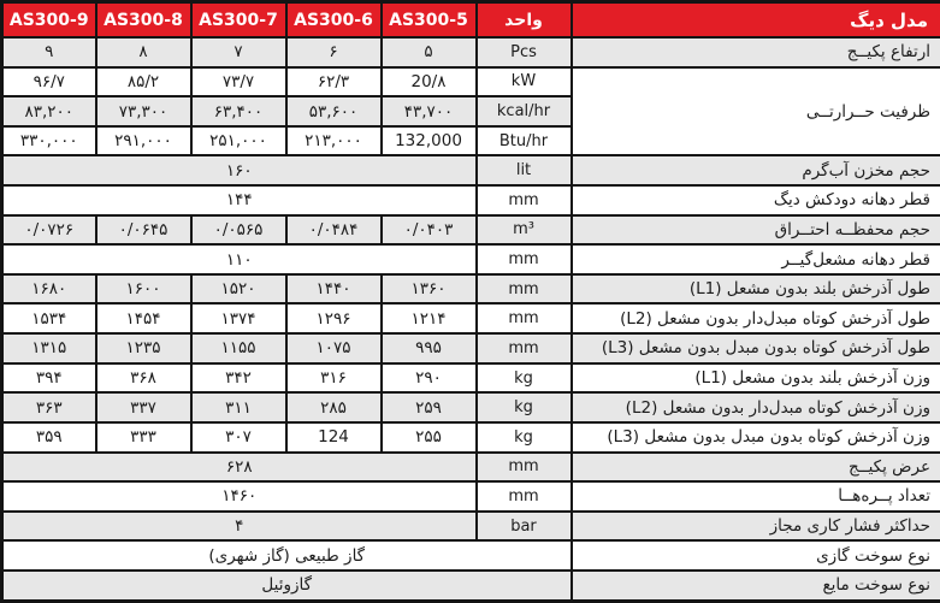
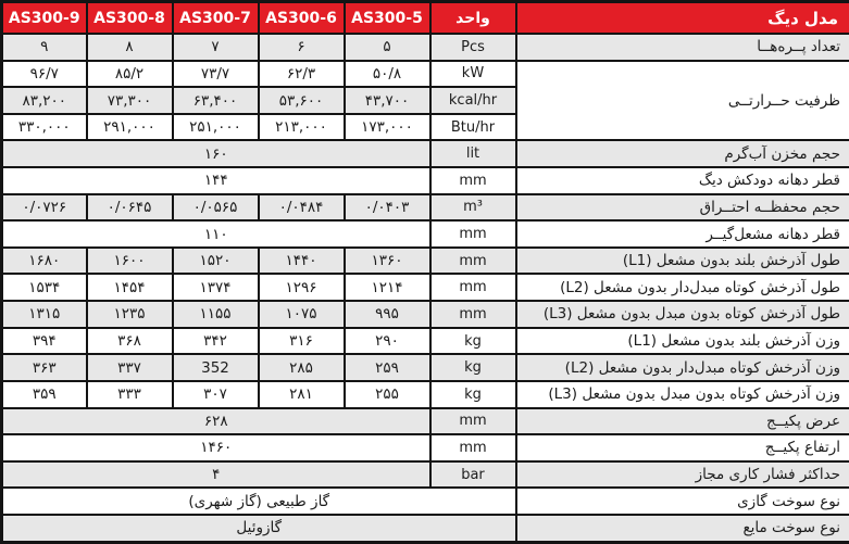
  AS300-9	AS300-8	AS300-7	AS300-6	AS300-5	واحد	مدل دیگ
- ۹	۸	۷	۶	۵	Pcs	ارتفاع پکیــج
+ ۹	۸	۷	۶	۵	Pcs	تعداد پــره‌هــا
- ۹۶/۷	۸۵/۲	۷۳/۷	۶۲/۳	20/۸	kW	ظرفیت حــرارتــی
+ ۹۶/۷	۸۵/۲	۷۳/۷	۶۲/۳	۵۰/۸	kW	ظرفیت حــرارتــی
  ۸۳,۲۰۰	۷۳,۳۰۰	۶۳,۴۰۰	۵۳,۶۰۰	۴۳,۷۰۰	kcal/hr
- ۳۳۰,۰۰۰	۲۹۱,۰۰۰	۲۵۱,۰۰۰	۲۱۳,۰۰۰	132,000	Btu/hr
+ ۳۳۰,۰۰۰	۲۹۱,۰۰۰	۲۵۱,۰۰۰	۲۱۳,۰۰۰	۱۷۳,۰۰۰	Btu/hr
  ۱۶۰	lit	حجم مخزن آب‌گرم
  ۱۴۴	mm	قطر دهانه دودکش دیگ
  ۰/۰۷۲۶	۰/۰۶۴۵	۰/۰۵۶۵	۰/۰۴۸۴	۰/۰۴۰۳	m³	حجم محفظــه احتــراق
  ۱۱۰	mm	قطر دهانه مشعل‌گیــر
  ۱۶۸۰	۱۶۰۰	۱۵۲۰	۱۴۴۰	۱۳۶۰	mm	طول آذرخش بلند بدون مشعل (L1)
  ۱۵۳۴	۱۴۵۴	۱۳۷۴	۱۲۹۶	۱۲۱۴	mm	طول آذرخش کوتاه مبدل‌دار بدون مشعل (L2)
  ۱۳۱۵	۱۲۳۵	۱۱۵۵	۱۰۷۵	۹۹۵	mm	طول آذرخش کوتاه بدون مبدل بدون مشعل (L3)
  ۳۹۴	۳۶۸	۳۴۲	۳۱۶	۲۹۰	kg	وزن آذرخش بلند بدون مشعل (L1)
- ۳۶۳	۳۳۷	۳۱۱	۲۸۵	۲۵۹	kg	وزن آذرخش کوتاه مبدل‌دار بدون مشعل (L2)
+ ۳۶۳	۳۳۷	352	۲۸۵	۲۵۹	kg	وزن آذرخش کوتاه مبدل‌دار بدون مشعل (L2)
- ۳۵۹	۳۳۳	۳۰۷	124	۲۵۵	kg	وزن آذرخش کوتاه بدون مبدل بدون مشعل (L3)
+ ۳۵۹	۳۳۳	۳۰۷	۲۸۱	۲۵۵	kg	وزن آذرخش کوتاه بدون مبدل بدون مشعل (L3)
  ۶۲۸	mm	عرض پکیــج
- ۱۴۶۰	mm	تعداد پــره‌هــا
+ ۱۴۶۰	mm	ارتفاع پکیــج
  ۴	bar	حداکثر فشار کاری مجاز
  گاز طبیعی (گاز شهری)	نوع سوخت گازی
  گازوئیل	نوع سوخت مایع
